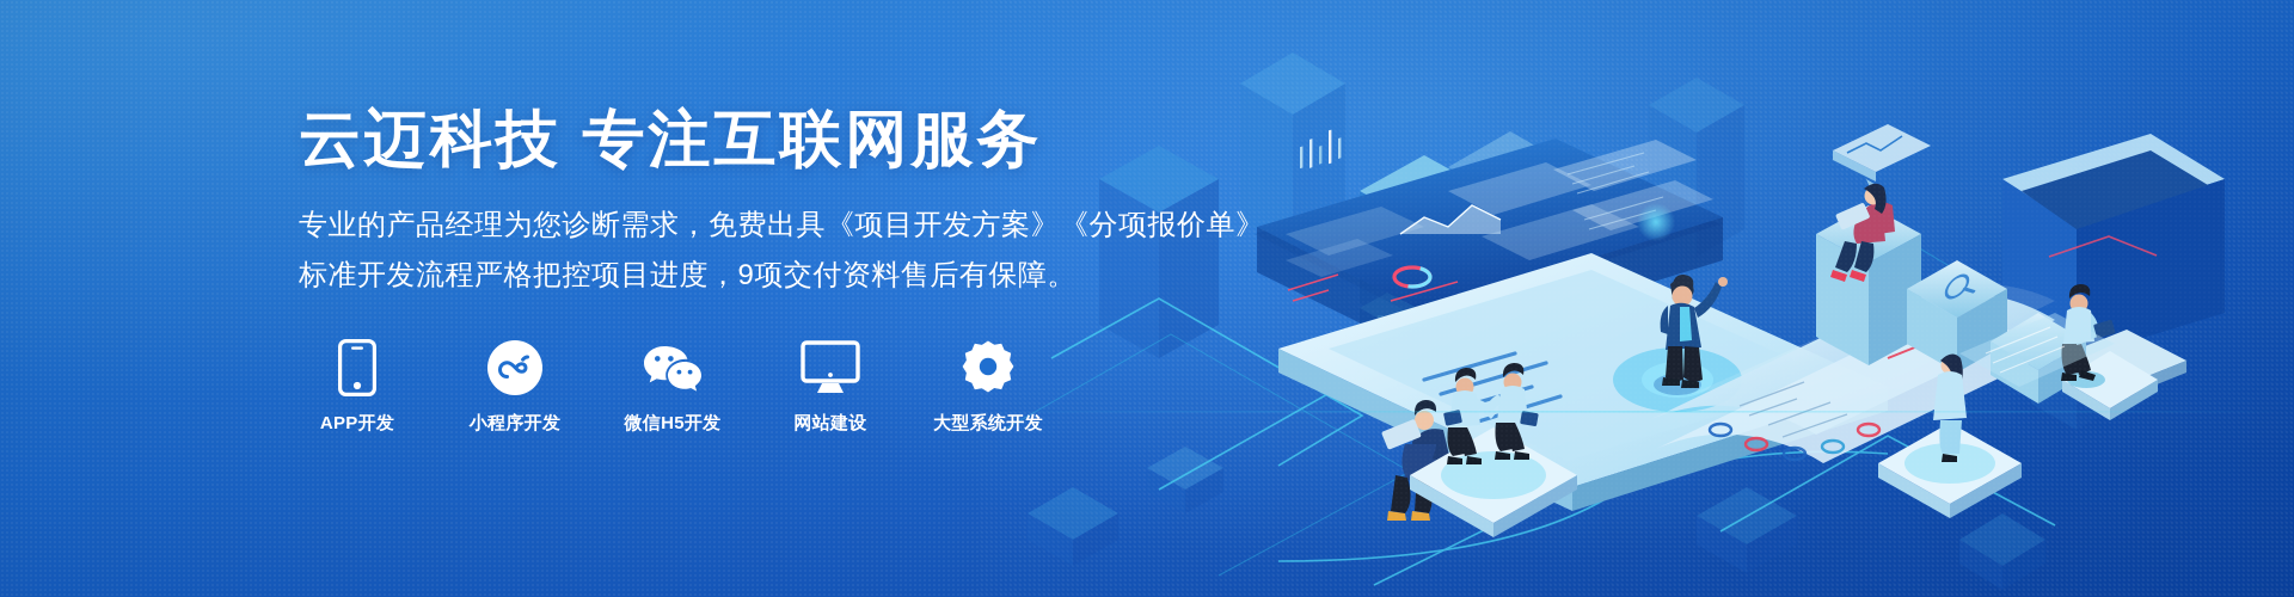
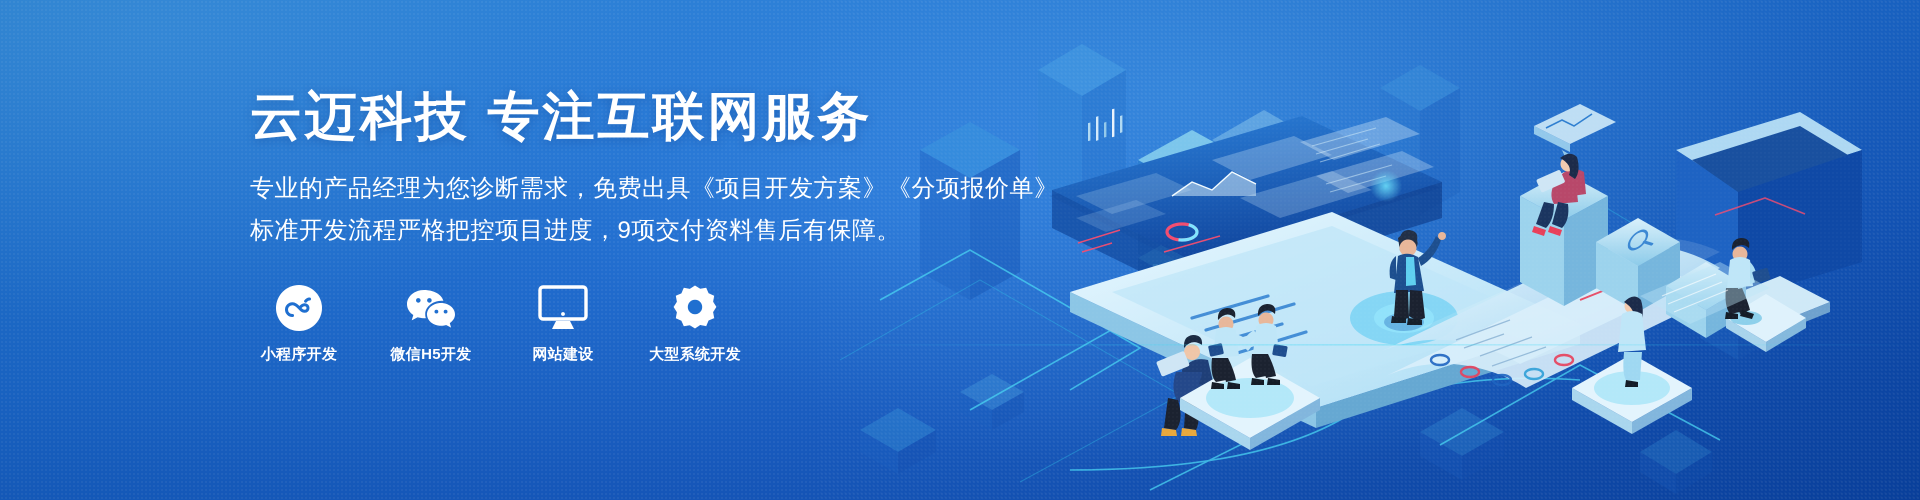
  云迈科技 专注互联网服务
  专业的产品经理为您诊断需求，免费出具《项目开发方案》《分项报价单》
  标准开发流程严格把控项目进度，9项交付资料售后有保障。
- APP开发
  小程序开发
  微信H5开发
  网站建设
  大型系统开发
